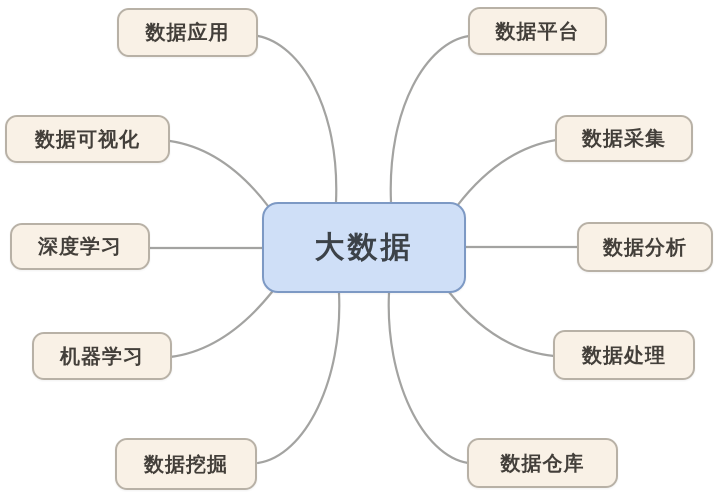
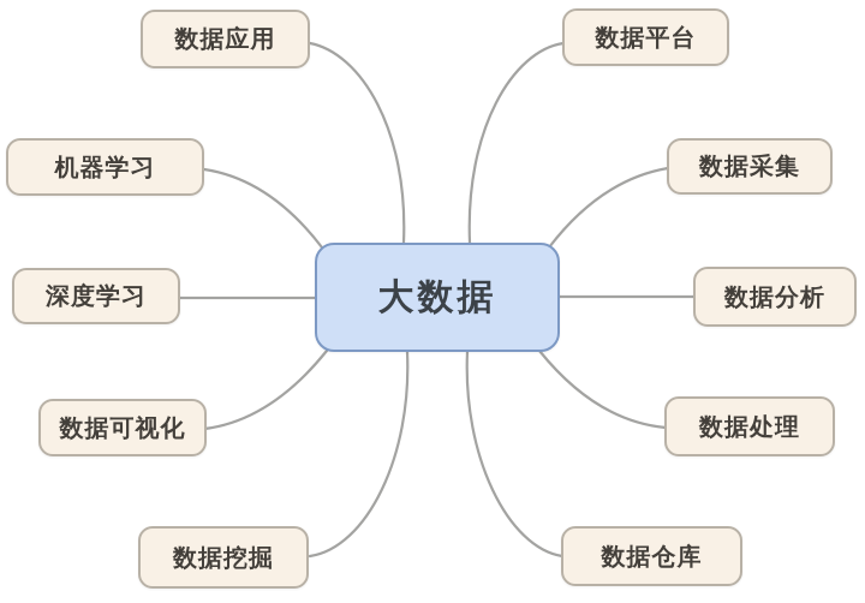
  大数据
  数据应用
- 数据可视化
+ 机器学习
  深度学习
- 机器学习
+ 数据可视化
  数据挖掘
  数据平台
  数据采集
  数据分析
  数据处理
  数据仓库
